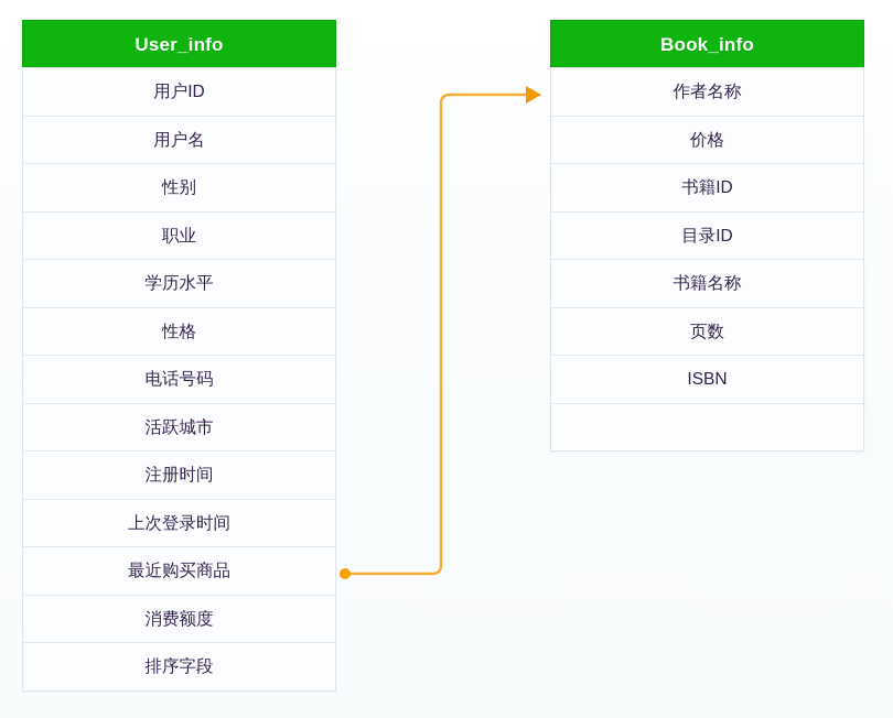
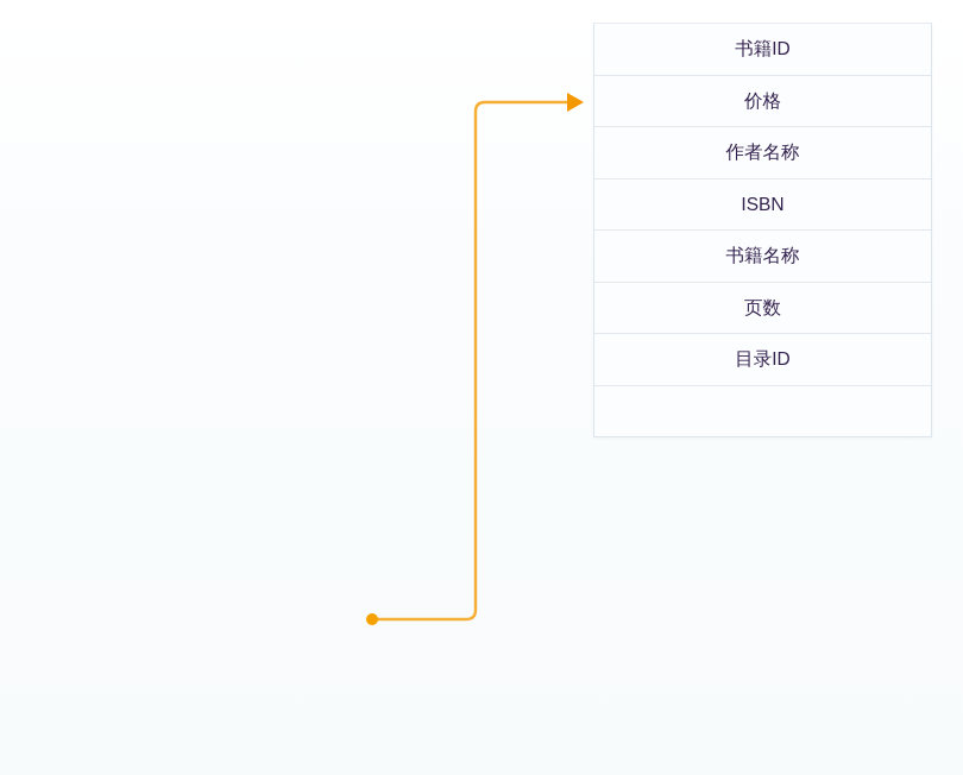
- User_info
- 用户ID
- 用户名
- 性别
- 职业
- 学历水平
- 性格
- 电话号码
- 活跃城市
- 注册时间
- 上次登录时间
- 最近购买商品
- 消费额度
- 排序字段
- Book_info
- 作者名称
+ 书籍ID
  价格
- 书籍ID
+ 作者名称
- 目录ID
+ ISBN
  书籍名称
  页数
- ISBN
+ 目录ID
